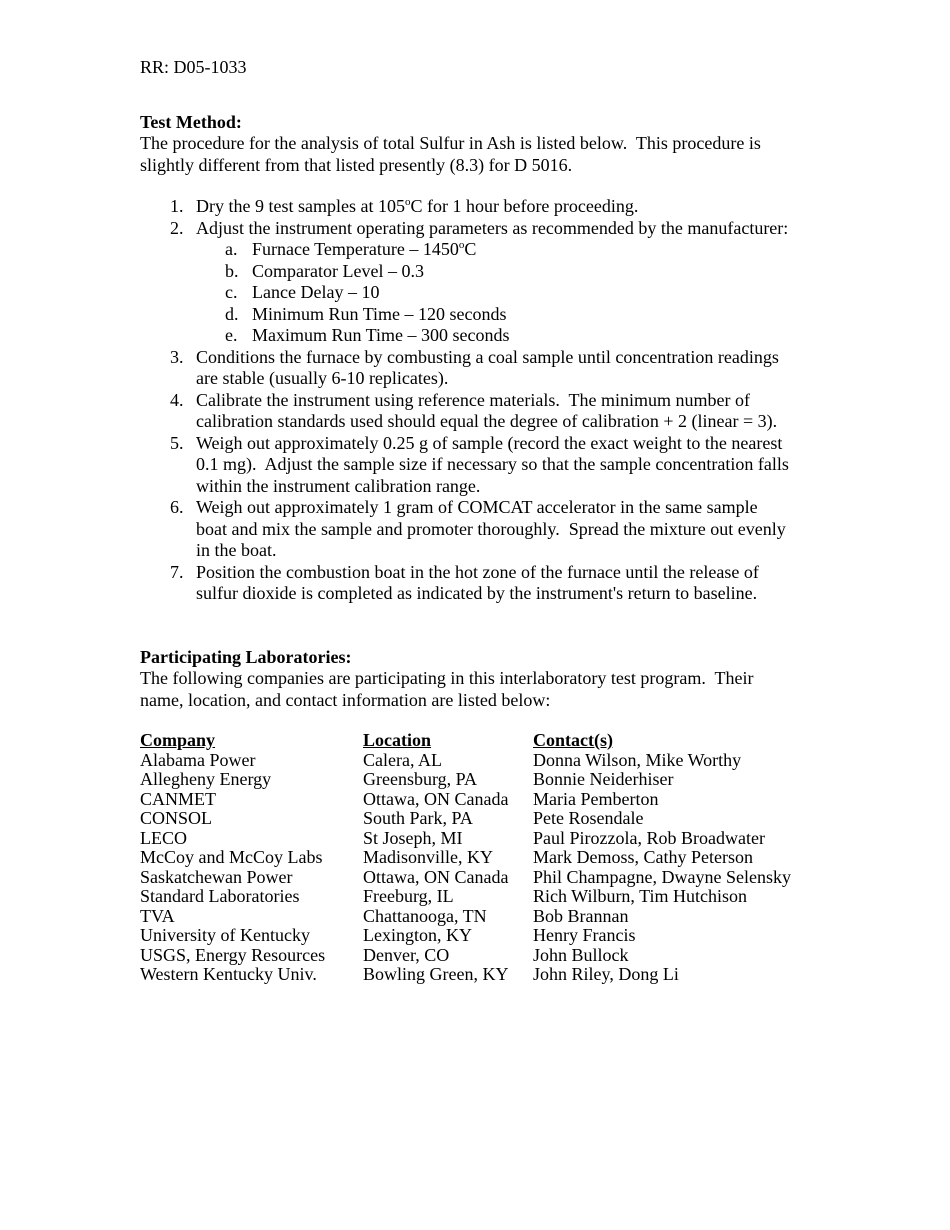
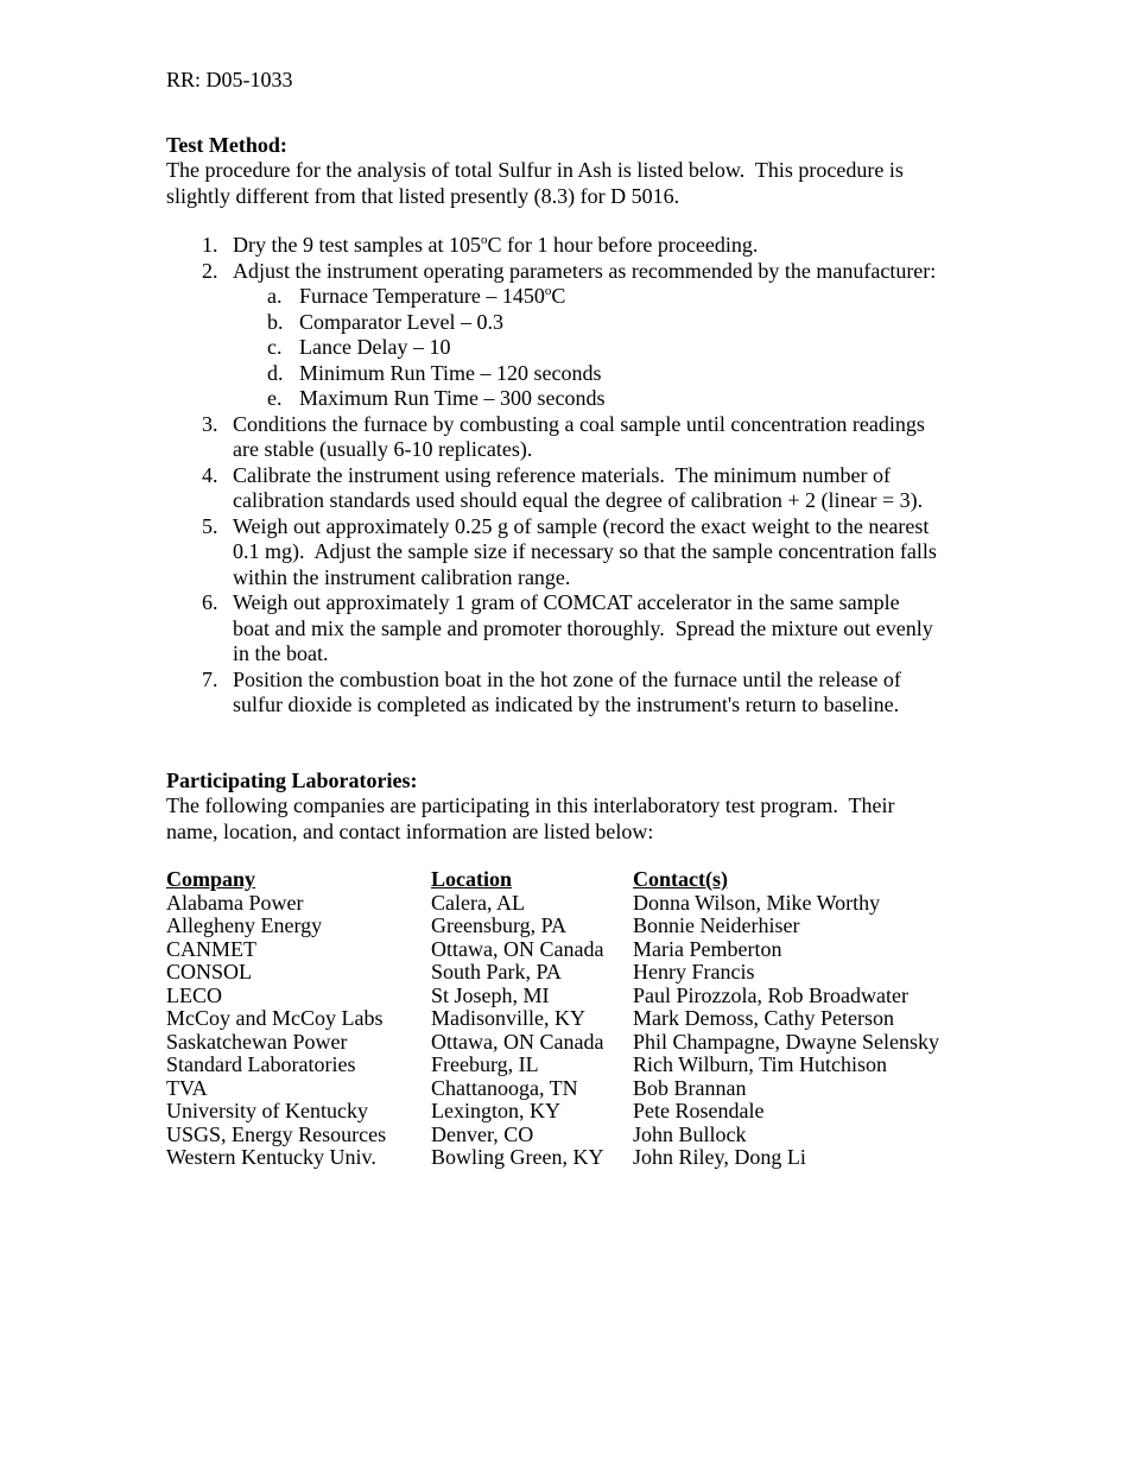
  RR: D05-1033
  Test Method:
  The procedure for the analysis of total Sulfur in Ash is listed below. This procedure is
  slightly different from that listed presently (8.3) for D 5016.
  1.
  Dry the 9 test samples at 105oC for 1 hour before proceeding.
  2.
  Adjust the instrument operating parameters as recommended by the manufacturer:
  a.
  Furnace Temperature – 1450oC
  b.
  Comparator Level – 0.3
  c.
  Lance Delay – 10
  d.
  Minimum Run Time – 120 seconds
  e.
  Maximum Run Time – 300 seconds
  3.
  Conditions the furnace by combusting a coal sample until concentration readings
  are stable (usually 6-10 replicates).
  4.
  Calibrate the instrument using reference materials. The minimum number of
  calibration standards used should equal the degree of calibration + 2 (linear = 3).
  5.
  Weigh out approximately 0.25 g of sample (record the exact weight to the nearest
  0.1 mg). Adjust the sample size if necessary so that the sample concentration falls
  within the instrument calibration range.
  6.
  Weigh out approximately 1 gram of COMCAT accelerator in the same sample
  boat and mix the sample and promoter thoroughly. Spread the mixture out evenly
  in the boat.
  7.
  Position the combustion boat in the hot zone of the furnace until the release of
  sulfur dioxide is completed as indicated by the instrument's return to baseline.
  Participating Laboratories:
  The following companies are participating in this interlaboratory test program. Their
  name, location, and contact information are listed below:
  Company
  Location
  Contact(s)
  Alabama Power
  Calera, AL
  Donna Wilson, Mike Worthy
  Allegheny Energy
  Greensburg, PA
  Bonnie Neiderhiser
  CANMET
  Ottawa, ON Canada
  Maria Pemberton
  CONSOL
  South Park, PA
- Pete Rosendale
+ Henry Francis
  LECO
  St Joseph, MI
  Paul Pirozzola, Rob Broadwater
  McCoy and McCoy Labs
  Madisonville, KY
  Mark Demoss, Cathy Peterson
  Saskatchewan Power
  Ottawa, ON Canada
  Phil Champagne, Dwayne Selensky
  Standard Laboratories
  Freeburg, IL
  Rich Wilburn, Tim Hutchison
  TVA
  Chattanooga, TN
  Bob Brannan
  University of Kentucky
  Lexington, KY
- Henry Francis
+ Pete Rosendale
  USGS, Energy Resources
  Denver, CO
  John Bullock
  Western Kentucky Univ.
  Bowling Green, KY
  John Riley, Dong Li
